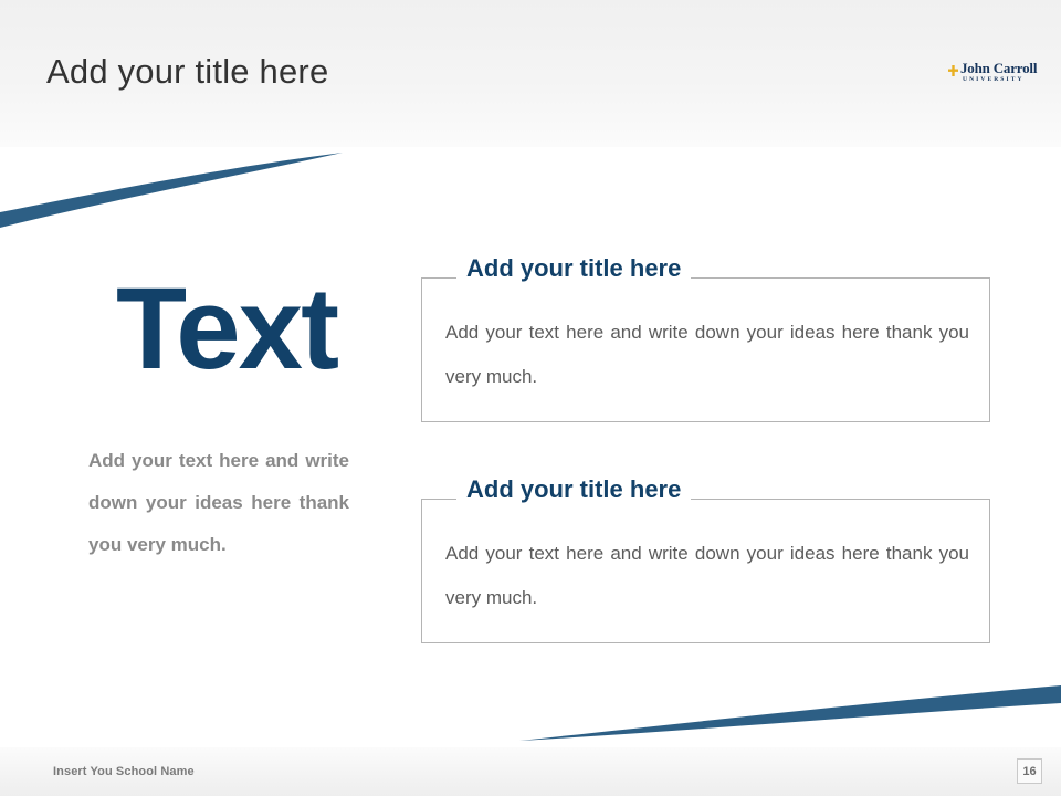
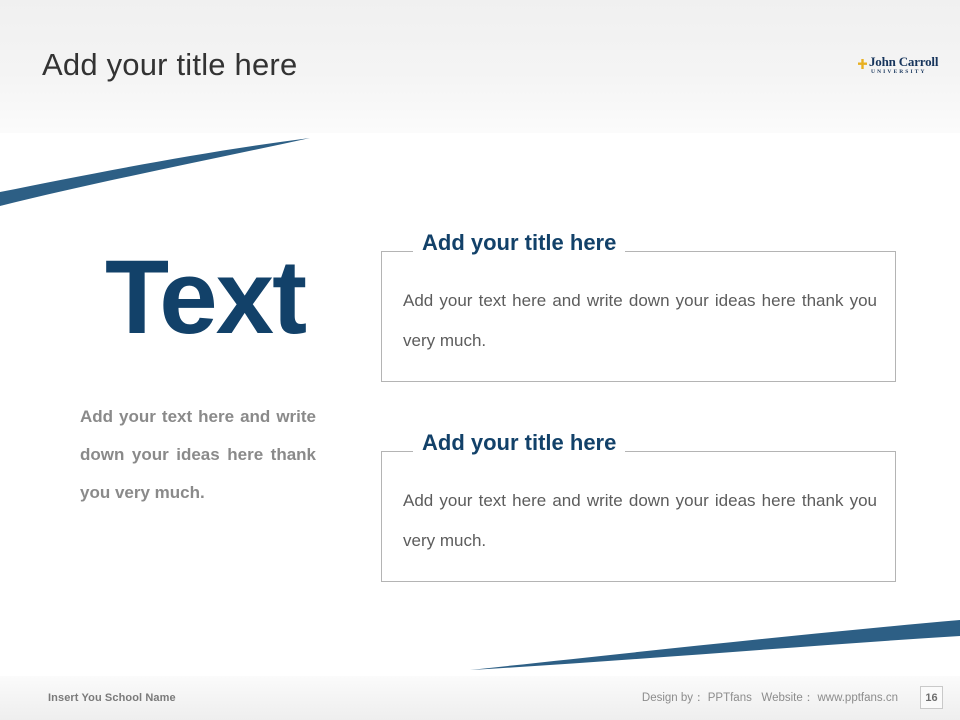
  Add your title here
  John Carroll
  Text
  Add your text here and write down your ideas here thank you very much.
  Add your title here
  Add your text here and write down your ideas here thank you very much.
  Add your title here
  Add your text here and write down your ideas here thank you very much.
  Insert You School Name
+ Design by： PPTfans Website： www.pptfans.cn
  16
